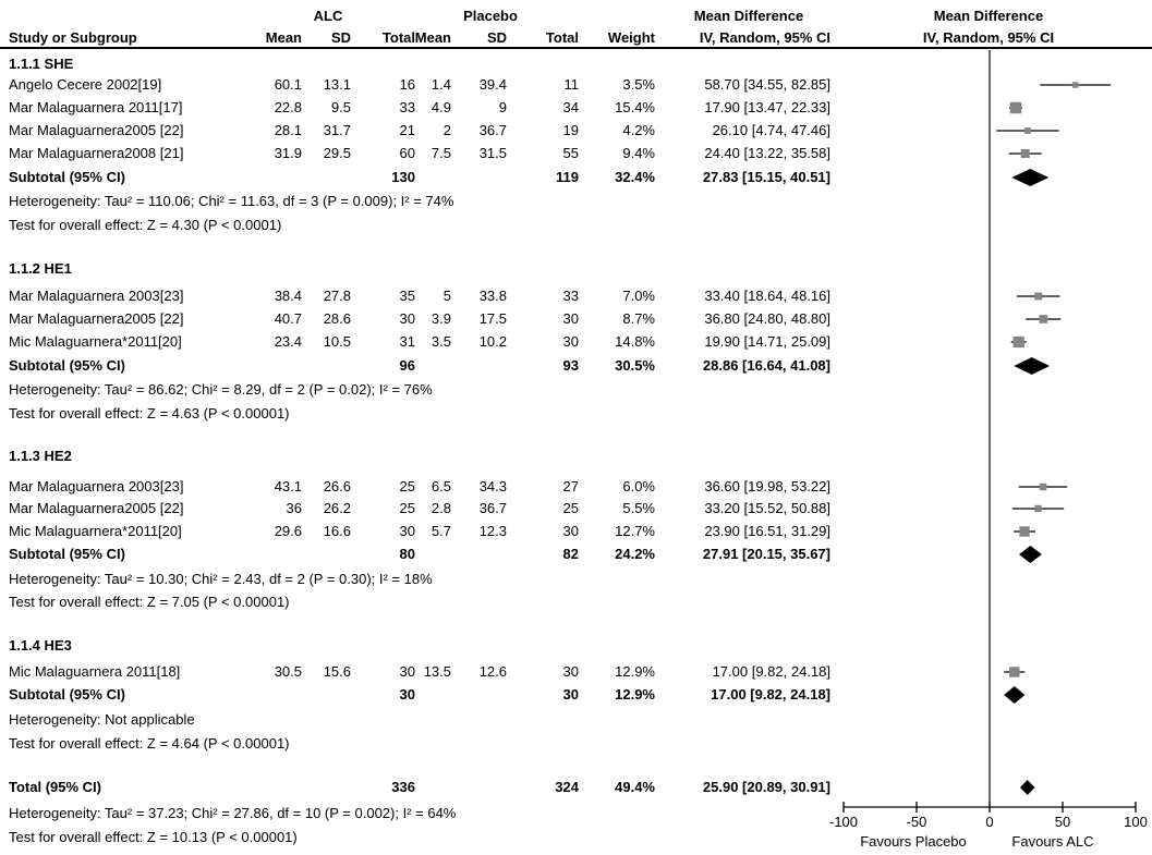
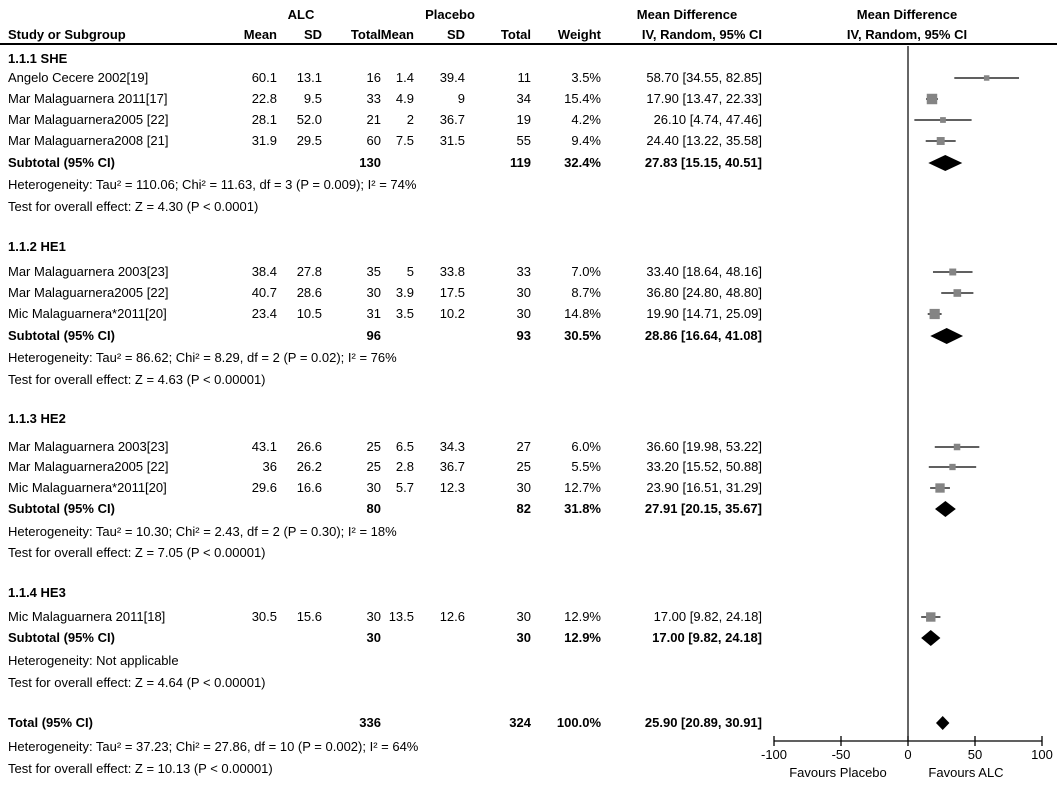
  ALC
  Placebo
  Mean Difference
  Mean Difference
  Study or Subgroup
  Mean
  SD
  Total
  Mean
  SD
  Total
  Weight
  IV, Random, 95% CI
  IV, Random, 95% CI
  1.1.1 SHE
  Angelo Cecere 2002[19]
  60.1
  13.1
  16
  1.4
  39.4
  11
  3.5%
  58.70 [34.55, 82.85]
  Mar Malaguarnera 2011[17]
  22.8
  9.5
  33
  4.9
  9
  34
  15.4%
  17.90 [13.47, 22.33]
  Mar Malaguarnera2005 [22]
  28.1
- 31.7
+ 52.0
  21
  2
  36.7
  19
  4.2%
  26.10 [4.74, 47.46]
  Mar Malaguarnera2008 [21]
  31.9
  29.5
  60
  7.5
  31.5
  55
  9.4%
  24.40 [13.22, 35.58]
  Subtotal (95% CI)
  130
  119
  32.4%
  27.83 [15.15, 40.51]
  Heterogeneity: Tau² = 110.06; Chi² = 11.63, df = 3 (P = 0.009); I² = 74%
  Test for overall effect: Z = 4.30 (P < 0.0001)
  1.1.2 HE1
  Mar Malaguarnera 2003[23]
  38.4
  27.8
  35
  5
  33.8
  33
  7.0%
  33.40 [18.64, 48.16]
  Mar Malaguarnera2005 [22]
  40.7
  28.6
  30
  3.9
  17.5
  30
  8.7%
  36.80 [24.80, 48.80]
  Mic Malaguarnera*2011[20]
  23.4
  10.5
  31
  3.5
  10.2
  30
  14.8%
  19.90 [14.71, 25.09]
  Subtotal (95% CI)
  96
  93
  30.5%
  28.86 [16.64, 41.08]
  Heterogeneity: Tau² = 86.62; Chi² = 8.29, df = 2 (P = 0.02); I² = 76%
  Test for overall effect: Z = 4.63 (P < 0.00001)
  1.1.3 HE2
  Mar Malaguarnera 2003[23]
  43.1
  26.6
  25
  6.5
  34.3
  27
  6.0%
  36.60 [19.98, 53.22]
  Mar Malaguarnera2005 [22]
  36
  26.2
  25
  2.8
  36.7
  25
  5.5%
  33.20 [15.52, 50.88]
  Mic Malaguarnera*2011[20]
  29.6
  16.6
  30
  5.7
  12.3
  30
  12.7%
  23.90 [16.51, 31.29]
  Subtotal (95% CI)
  80
  82
- 24.2%
+ 31.8%
  27.91 [20.15, 35.67]
  Heterogeneity: Tau² = 10.30; Chi² = 2.43, df = 2 (P = 0.30); I² = 18%
  Test for overall effect: Z = 7.05 (P < 0.00001)
  1.1.4 HE3
  Mic Malaguarnera 2011[18]
  30.5
  15.6
  30
  13.5
  12.6
  30
  12.9%
  17.00 [9.82, 24.18]
  Subtotal (95% CI)
  30
  30
  12.9%
  17.00 [9.82, 24.18]
  Heterogeneity: Not applicable
  Test for overall effect: Z = 4.64 (P < 0.00001)
  Total (95% CI)
  336
  324
- 49.4%
+ 100.0%
  25.90 [20.89, 30.91]
  Heterogeneity: Tau² = 37.23; Chi² = 27.86, df = 10 (P = 0.002); I² = 64%
  Test for overall effect: Z = 10.13 (P < 0.00001)
  -100
  -50
  0
  50
  100
  Favours Placebo
  Favours ALC
